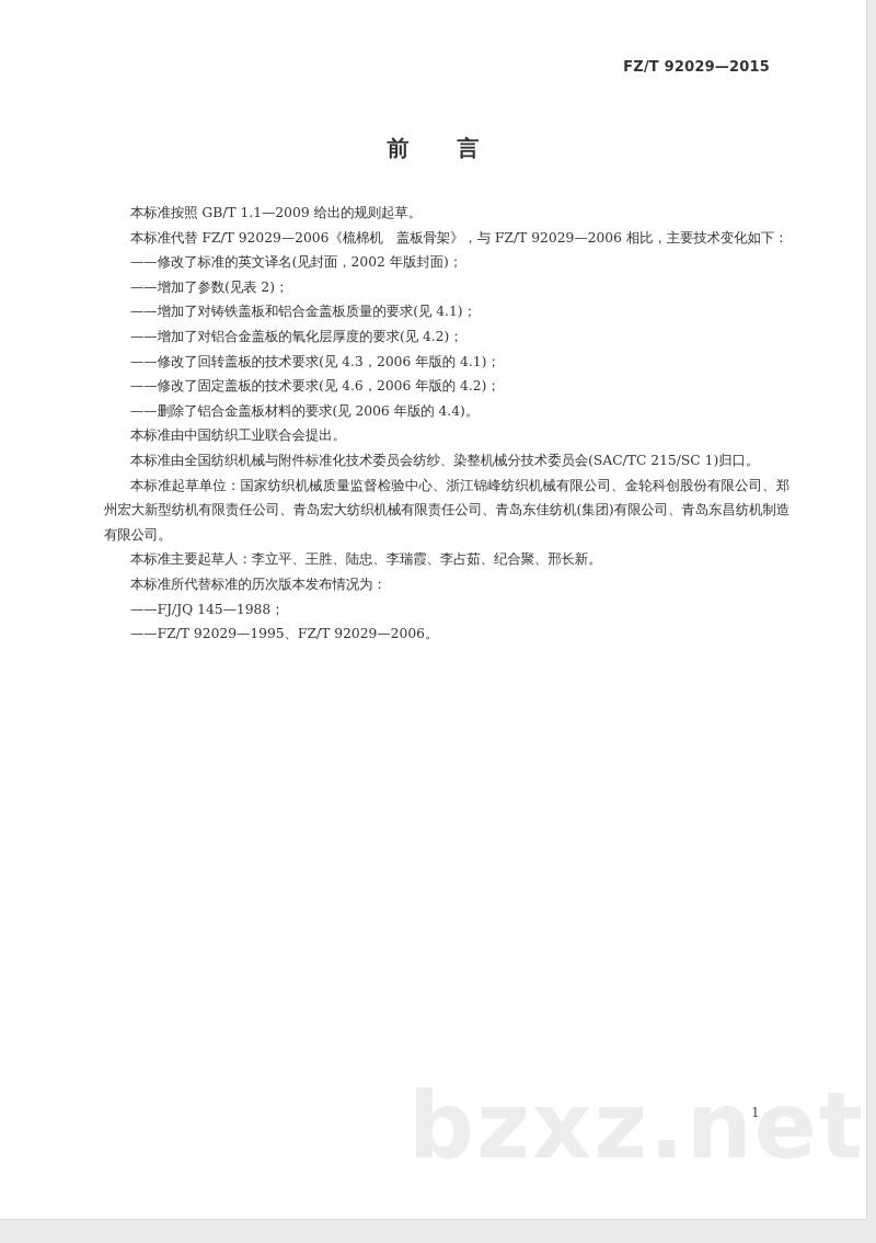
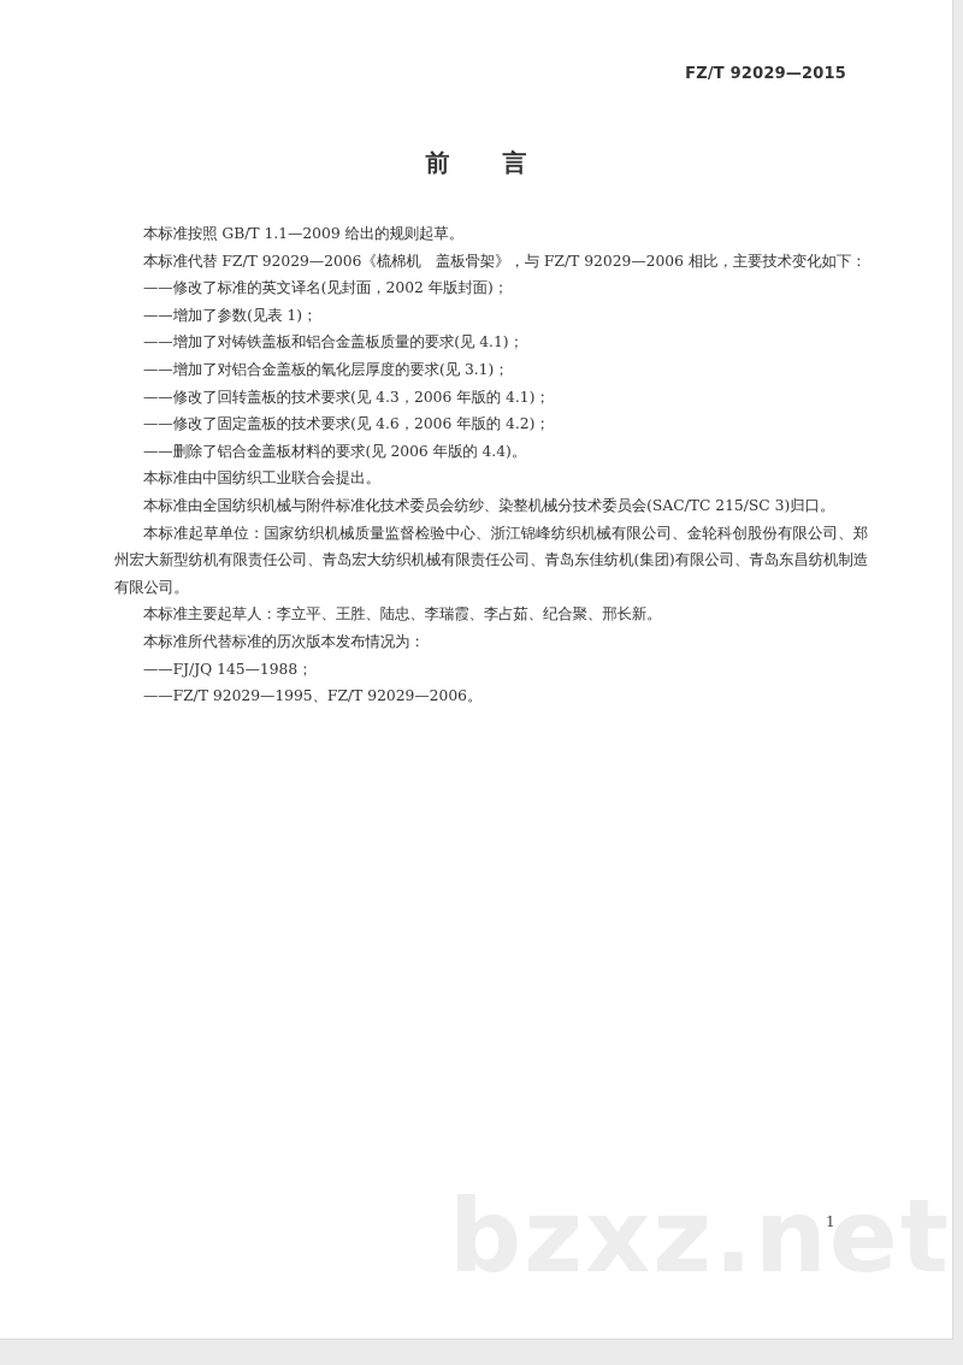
  FZ/T 92029—2015
  前言
  本标准按照 GB/T 1.1—2009 给出的规则起草。
  本标准代替 FZ/T 92029—2006《梳棉机 盖板骨架》，与 FZ/T 92029—2006 相比，主要技术变化如下：
  ——修改了标准的英文译名(见封面，2002 年版封面)；
- ——增加了参数(见表 2)；
+ ——增加了参数(见表 1)；
  ——增加了对铸铁盖板和铝合金盖板质量的要求(见 4.1)；
- ——增加了对铝合金盖板的氧化层厚度的要求(见 4.2)；
+ ——增加了对铝合金盖板的氧化层厚度的要求(见 3.1)；
  ——修改了回转盖板的技术要求(见 4.3，2006 年版的 4.1)；
  ——修改了固定盖板的技术要求(见 4.6，2006 年版的 4.2)；
  ——删除了铝合金盖板材料的要求(见 2006 年版的 4.4)。
  本标准由中国纺织工业联合会提出。
- 本标准由全国纺织机械与附件标准化技术委员会纺纱、染整机械分技术委员会(SAC/TC 215/SC 1)归口。
+ 本标准由全国纺织机械与附件标准化技术委员会纺纱、染整机械分技术委员会(SAC/TC 215/SC 3)归口。
  本标准起草单位：国家纺织机械质量监督检验中心、浙江锦峰纺织机械有限公司、金轮科创股份有限公司、郑州宏大新型纺机有限责任公司、青岛宏大纺织机械有限责任公司、青岛东佳纺机(集团)有限公司、青岛东昌纺机制造有限公司。
  本标准主要起草人：李立平、王胜、陆忠、李瑞霞、李占茹、纪合聚、邢长新。
  本标准所代替标准的历次版本发布情况为：
  ——FJ/JQ 145—1988；
  ——FZ/T 92029—1995、FZ/T 92029—2006。
  bzxz.net
  1
